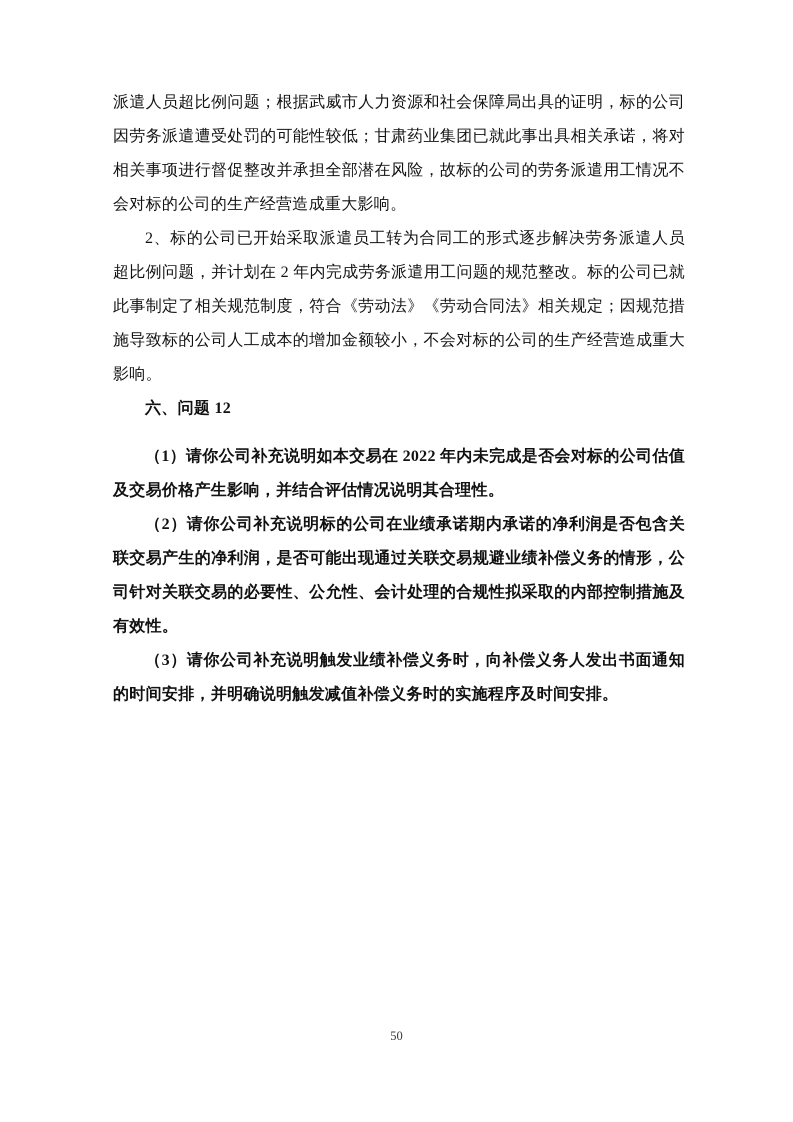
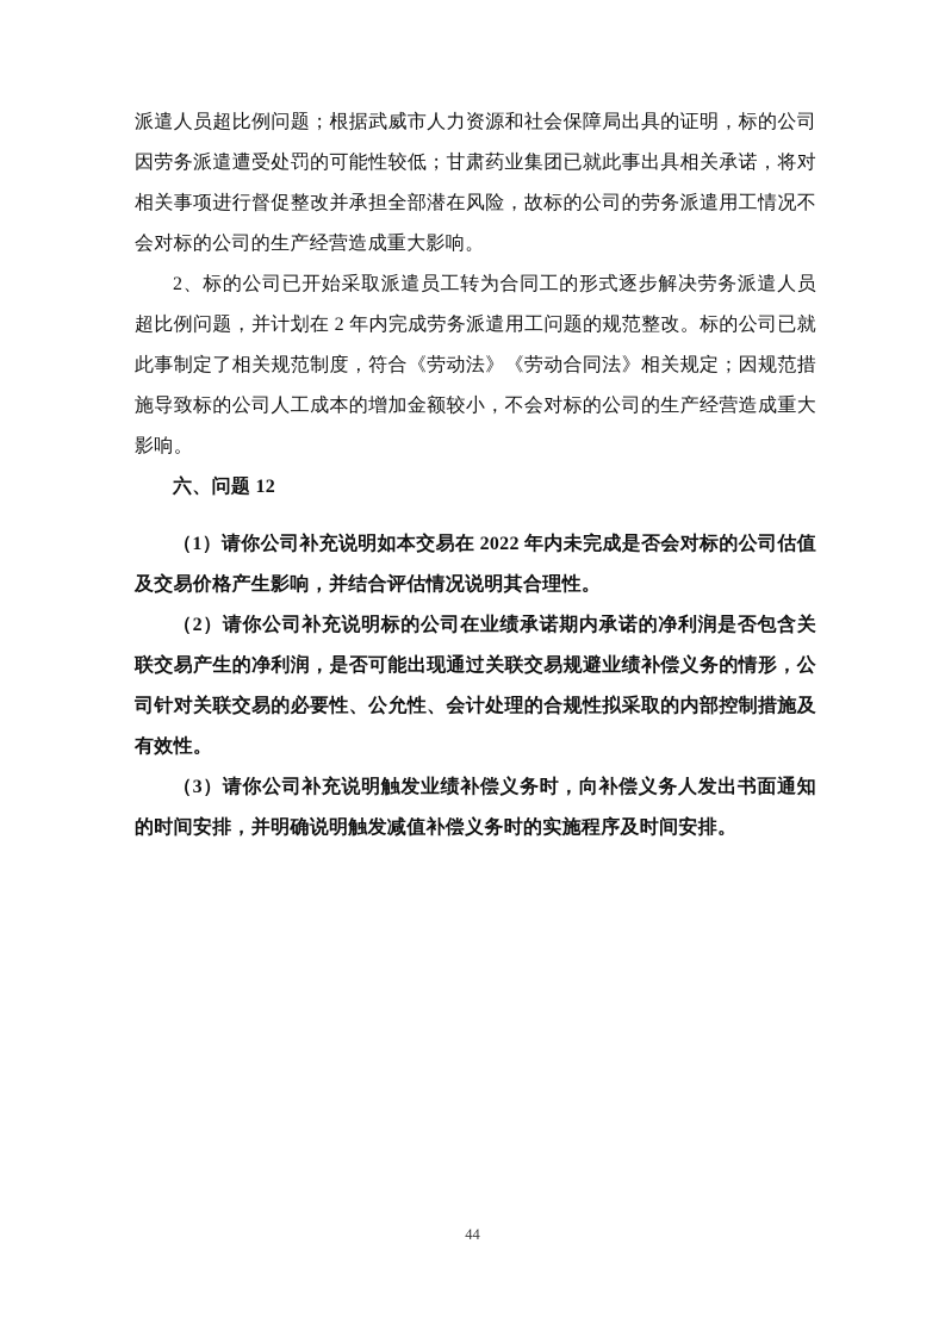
  派遣人员超比例问题；根据武威市人力资源和社会保障局出具的证明，标的公司因劳务派遣遭受处罚的可能性较低；甘肃药业集团已就此事出具相关承诺，将对相关事项进行督促整改并承担全部潜在风险，故标的公司的劳务派遣用工情况不会对标的公司的生产经营造成重大影响。
  2、标的公司已开始采取派遣员工转为合同工的形式逐步解决劳务派遣人员超比例问题，并计划在 2 年内完成劳务派遣用工问题的规范整改。标的公司已就此事制定了相关规范制度，符合《劳动法》《劳动合同法》相关规定；因规范措施导致标的公司人工成本的增加金额较小，不会对标的公司的生产经营造成重大影响。
  六、问题 12
  （1）请你公司补充说明如本交易在 2022 年内未完成是否会对标的公司估值及交易价格产生影响，并结合评估情况说明其合理性。
  （2）请你公司补充说明标的公司在业绩承诺期内承诺的净利润是否包含关联交易产生的净利润，是否可能出现通过关联交易规避业绩补偿义务的情形，公司针对关联交易的必要性、公允性、会计处理的合规性拟采取的内部控制措施及有效性。
  （3）请你公司补充说明触发业绩补偿义务时，向补偿义务人发出书面通知的时间安排，并明确说明触发减值补偿义务时的实施程序及时间安排。
- 50
+ 44
